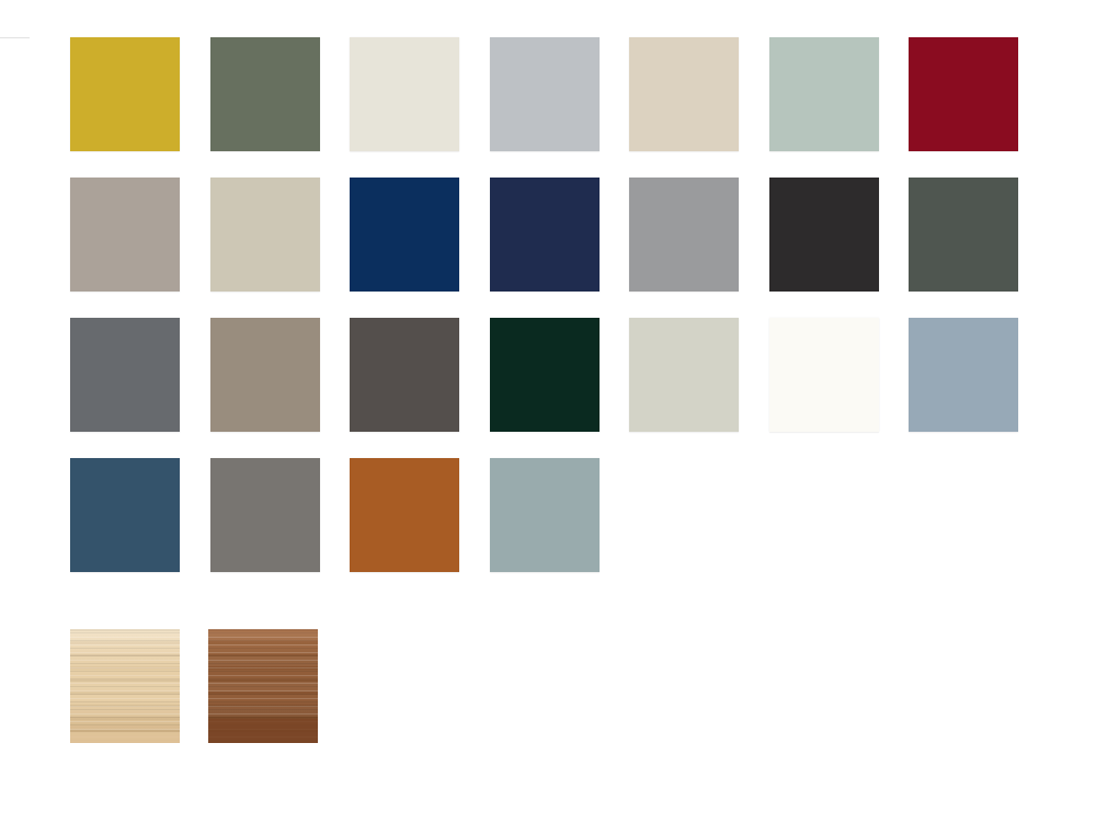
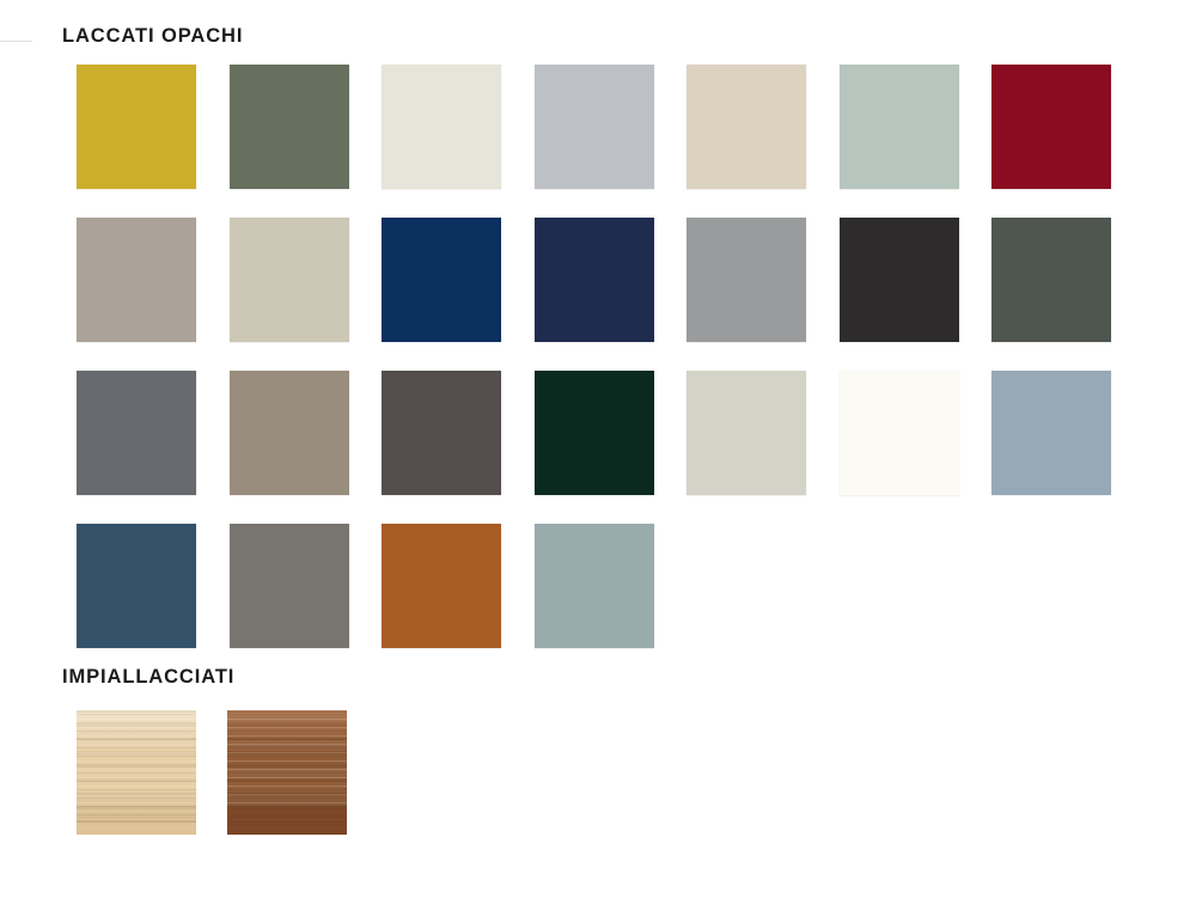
+ LACCATI OPACHI
+ IMPIALLACCIATI
